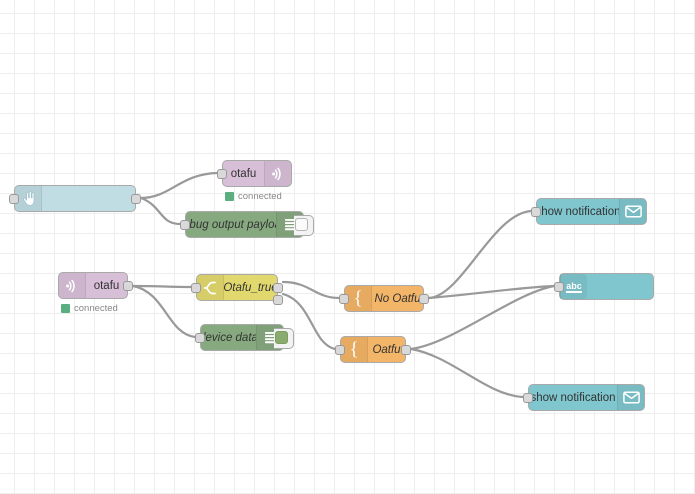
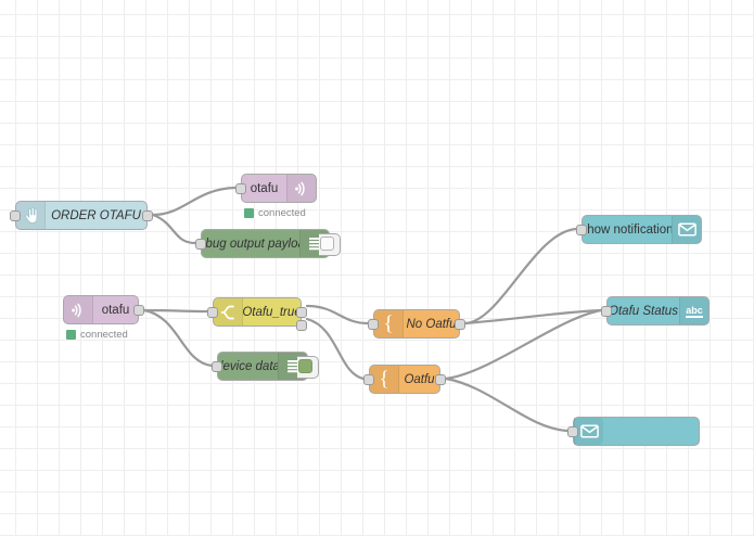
+ ORDER OTAFU
  otafu
  connected
  bug output paylo
  otafu
  connected
  Otafu_tru
  evice data
  {
  No Oatfu
  {
  Oatfu
  how notification
+ Otafu Status
  abc
- show notification
